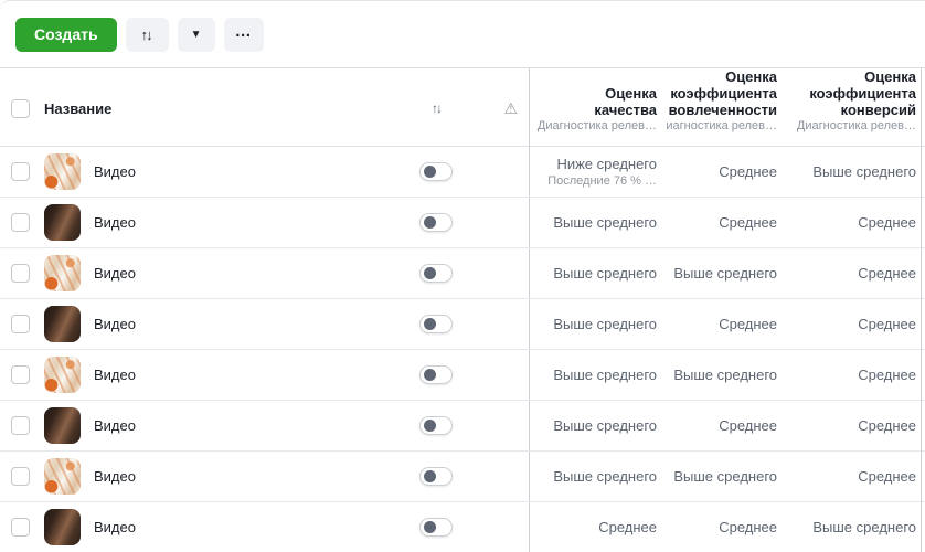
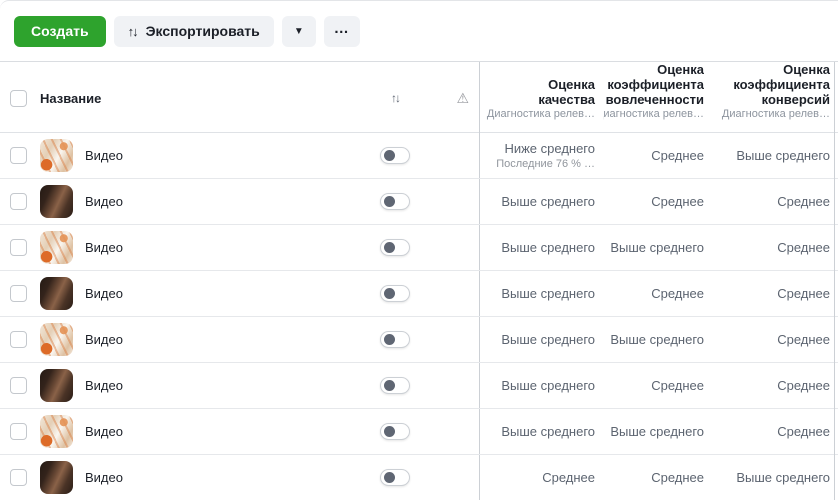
  Создать
  ↑↓
+ Экспортировать
  ▼
  …
  Название
  ↑↓
  ⚠
  Оценка
  качества
  Диагностика релев…
  Оценка
  коэффициента
  вовлеченности
  иагностика релев…
  Оценка
  коэффициента
  конверсий
  Диагностика релев…
  Видео
  Ниже среднего
  Последние 76 % …
  Среднее
  Выше среднего
  Видео
  Выше среднего
  Среднее
  Среднее
  Видео
  Выше среднего
  Выше среднего
  Среднее
  Видео
  Выше среднего
  Среднее
  Среднее
  Видео
  Выше среднего
  Выше среднего
  Среднее
  Видео
  Выше среднего
  Среднее
  Среднее
  Видео
  Выше среднего
  Выше среднего
  Среднее
  Видео
  Среднее
  Среднее
  Выше среднего
